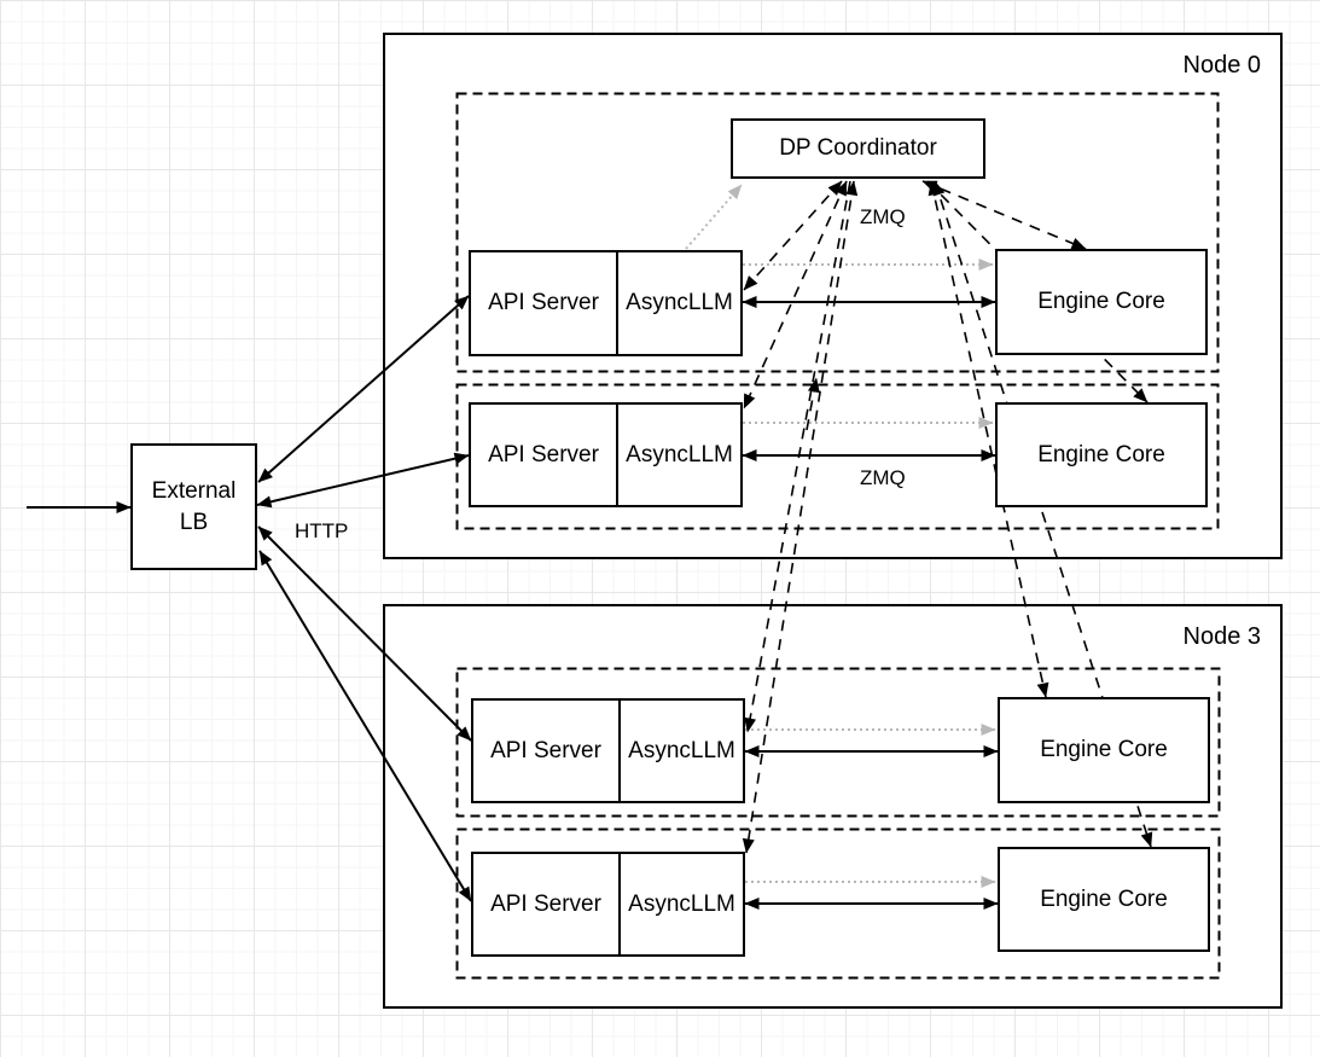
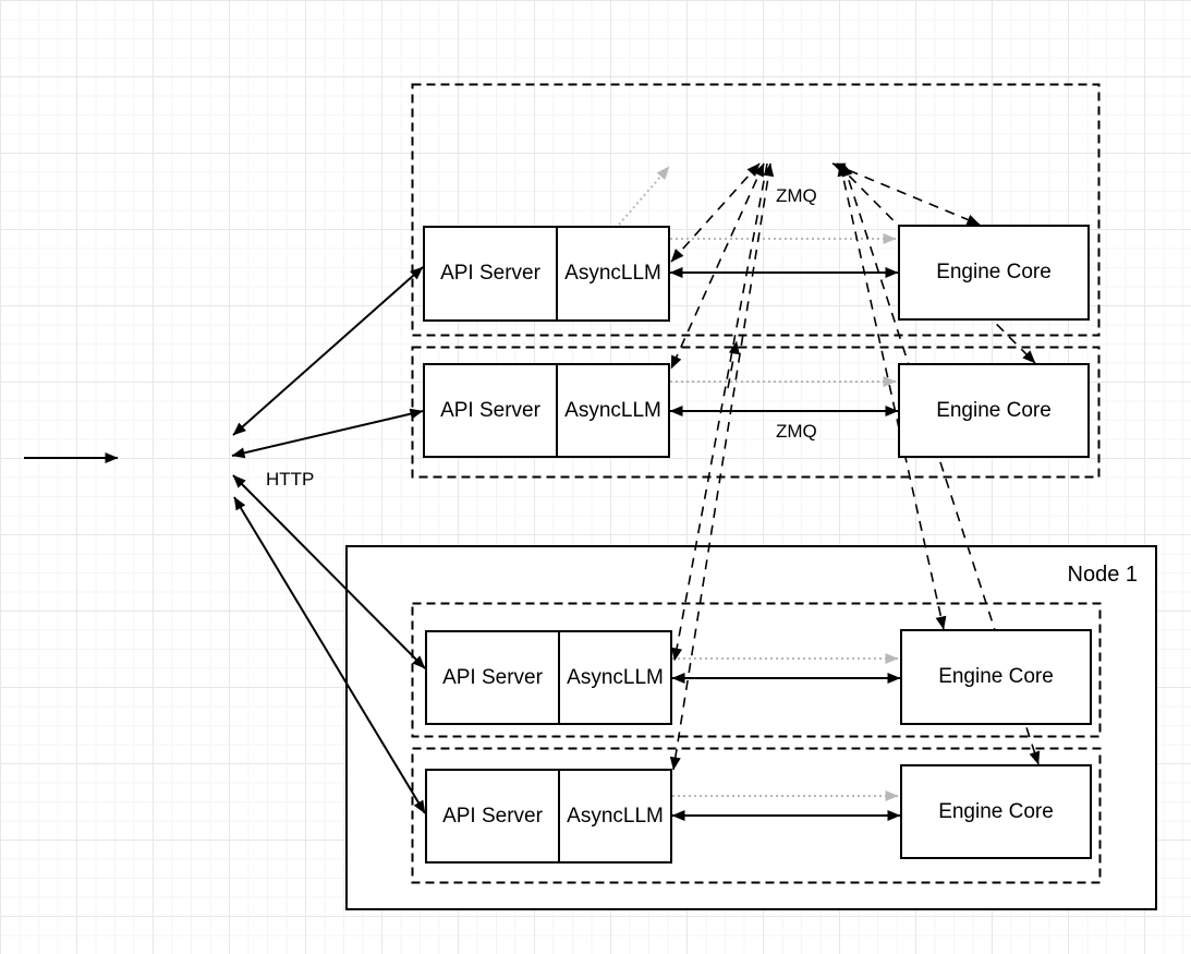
- Node 0
- Node 3
+ Node 1
- DP Coordinator
  API Server
  AsyncLLM
  Engine Core
  API Server
  AsyncLLM
  Engine Core
  API Server
  AsyncLLM
  Engine Core
  API Server
  AsyncLLM
  Engine Core
- External
- LB
  HTTP
  ZMQ
  ZMQ
